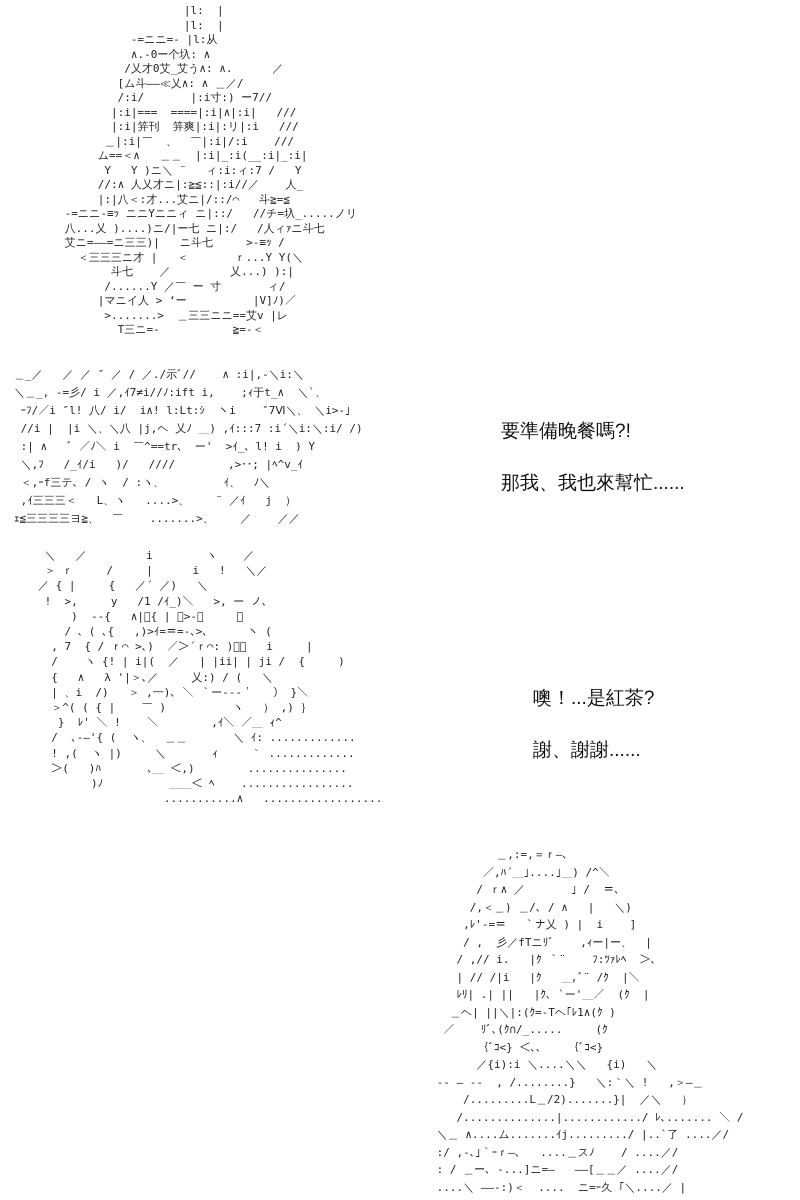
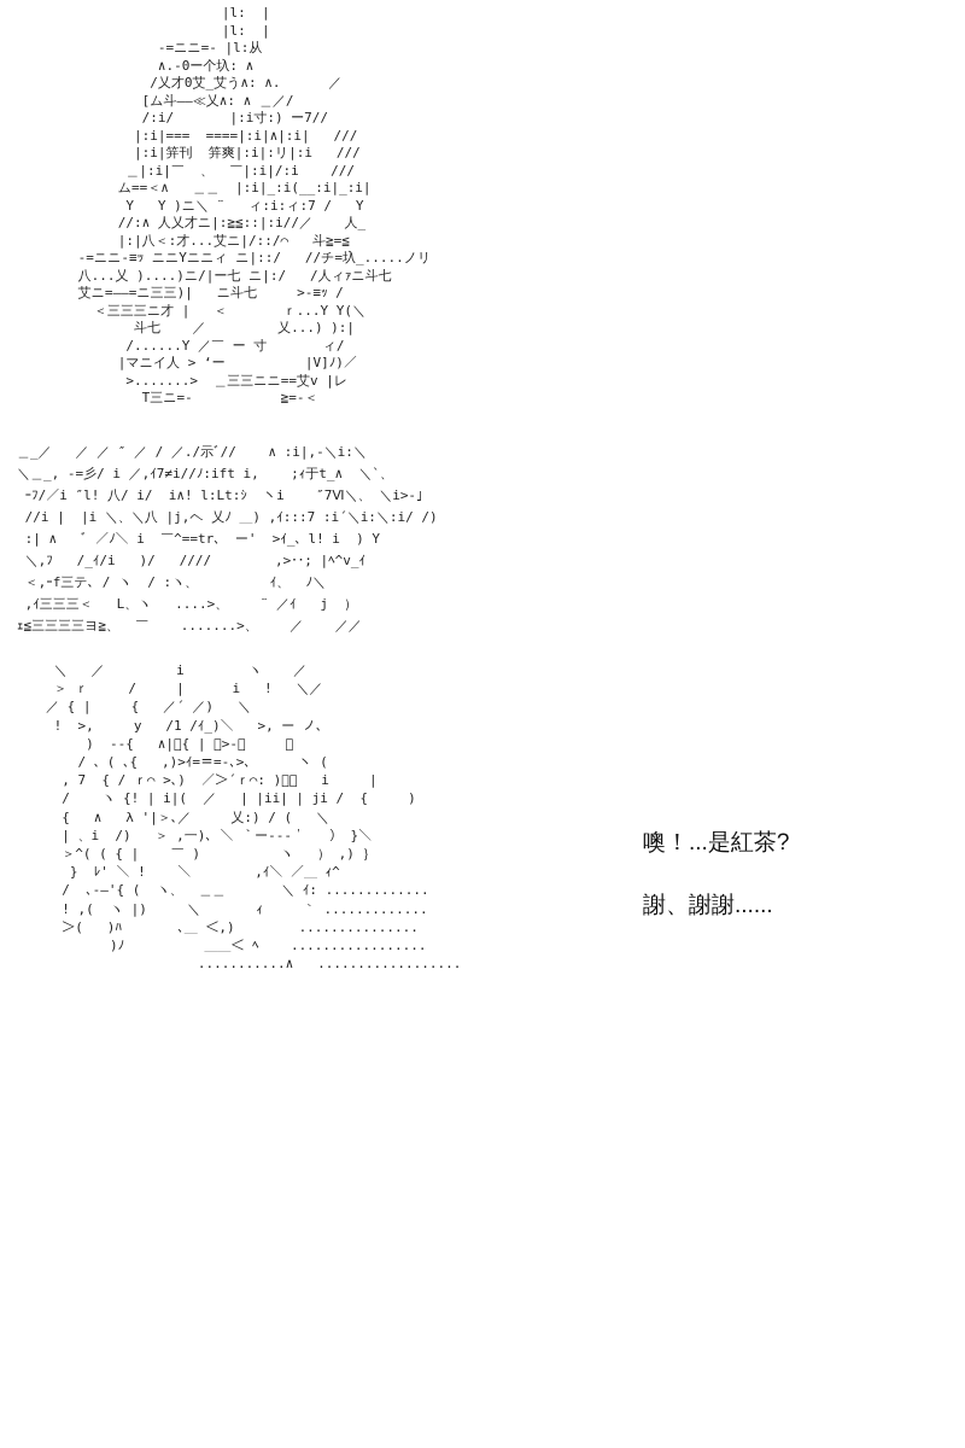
  |l: |
  |l: |
  -=ニニ=- |l:从
  ∧.-0ー个圦: ∧
  /乂才0艾_艾う∧: ∧. ／
  [ム斗——≪乂∧: ∧ ＿／/
  /:i/ |:i寸:) ー7//
  |:i|=== ====|:i|∧|:i| ///
  |:i|笄刊 笄爽|:i|:リ|:i ///
  ＿|:i|￣ 、 ￣|:i|/:i ///
  ム==＜∧ ＿＿ |:i|_:i(__:i|_:i|
  Y Y )ニ＼ ¨ ィ:i:ィ:7 / Y
  //:∧ 人乂才ニ|:≧≦::|:i//／ 人_
  |:|八＜:才...艾ニ|/::/⌒ 斗≧=≦
  -=ニニ-≡ｯ ニニYニニィ ニ|::/ //チ=圦_.....ノリ
  八...乂 )....)ニ/|ー七 ニ|:/ /人ィｧニ斗七
  艾ニ=——=ニ三三)| ニ斗七 >-≡ｯ /
  ＜三三三ニ才 | ＜ ｒ...Y Y(＼
  斗七 ／ 乂...) ):|
  /......Y ／￣ ー 寸 ィ/
  |マニイ人 > ‘ー |V]ﾉ)／
  >.......> ＿三三ニニ==艾v |レ
  T三ニ=- ≧=-＜
  ＿_／ ／ ／ ″ ／ / ／./示ﾞ// ∧ :i|,-＼i:＼
  ＼＿_, -=彡/ i ／,ｲ7≠i//ﾉ:ift i, ;ｨ于t_∧ ＼`、
  ｰﾌ/／i ″l! 八/ i/ i∧! l:Lt:ｼ ヽi ″7Ⅵ＼、 ＼i>-｣
  //i | |i ＼、＼八 |j,ヘ 乂ﾉ ＿) ,ｲ:::7 :i´＼i:＼:i/ /)
  :| ∧ ﾞ ／ﾉ＼ i ￣^==tr、 ー' >ｲ_、l! i ) Y
  ＼,ﾌ /_ｲ/i )/ //// ,>･･; |ﾍ^v_ｲ
  ＜,ｰf三テ､ / ヽ / :ヽ、 ｲ、 ﾉ＼
  ,ｲ三三三＜ L、ヽ ....>、 ¨ ／ｲ j ）
  ｪ≦三三三三ヨ≧、 ￣ .......>、 ／ ／／
  ＼ ／ i ヽ ／
  ＞ ｒ / | i ! ＼／
  ／ { | { ／´ ／) ＼
  ! >, y /1 /ｲ_)＼ >, ー ノ、
  ) --{ ∧|ﾟ{ | ＼>-＼ ￣
  / 、( ､{ ,)>ｲ=＝=-､>､ ヽ (
  , 7 { / ｒ⌒ >､) ／＞´ｒ⌒: )ﾞ＜ i |
  / ヽ {! | i|( ／ | |ii| | ji / { )
  { ∧ λ '|＞､／ 乂:) / ( ＼
  | 、i /) ＞ ,一)､ ＼ ｀ー--‐＇ ） }＼
  ＞^( ( { | ￣ ) ヽ ） ,) ｝
  } ﾚ' ＼ ! ＼ ,ｲ＼ ／＿ ｨ^
  / ､-―'{ ( ヽ、 ＿＿ ＼ ｲ: .............
  ! ,( ヽ |) ＼ ｨ ｀ .............
  ＞( )ﾊ ､＿ ＜,) ...............
  )ﾉ ＿＿＜ ﾍ .................
  ...........∧ ..................
- ＿,:=,＝ｒ―､
- ／,ﾊ´＿｣....｣＿) /^＼
- / ｒ∧ ／ ｣ / ＝､
- /,＜＿) ＿/､ / ∧ | ＼)
- ,ﾚ'-=＝￣ ｀ナ乂 ) | i ]
- / , 彡／fTニﾘﾞ ,ｨー|ー、 |
- / ,// i. |ｸ ｀¨ ﾌ:ﾂｧﾚﾍ ＞、
- | // /|i |ｸ ＿,ﾞ¨ /ｸ |＼
- ﾚﾘ| .| || |ｸ､ `ー'＿／ (ｸ |
- ＿ヘ| ||＼|:(ｸ=-Tヘ｢ﾚ1∧(ｸ )
- ／ ﾘﾞ､(ｸ∩/_..... (ｸ
- {ﾞｺ<} ＜､、 {ﾞｺ<}
- ／{i):i ＼....＼＼ {i) ＼
- -- ― -‐ , /........} ＼:｀＼ ! ,＞―＿
- /.........L＿/2).......}| ／＼ ）
- /..............|............/ ﾚ､....... ＼ /
- ＼＿ ∧....ム.......ｲj........./ |..`了 ....／/
- :/ ,-､｣｀ｰｒ―､ ....＿スﾉ / ....／/
- : / ＿ー､ ‐...]ニ=― ――[＿＿／ ....／/
- ....＼ ——-:)＜ .... ニ=ｰ久 ｢＼....／ |
- 要準備晚餐嗎?!
- 那我、我也來幫忙......
  噢！...是紅茶?
  謝、謝謝......
